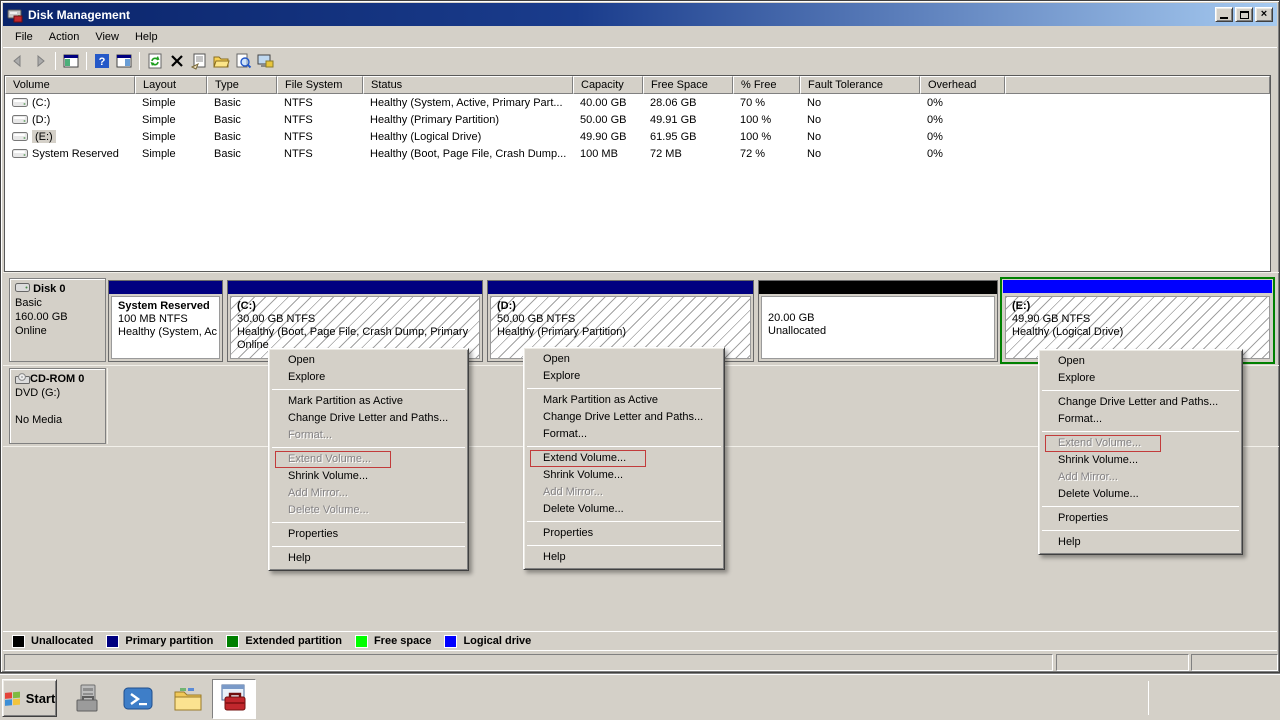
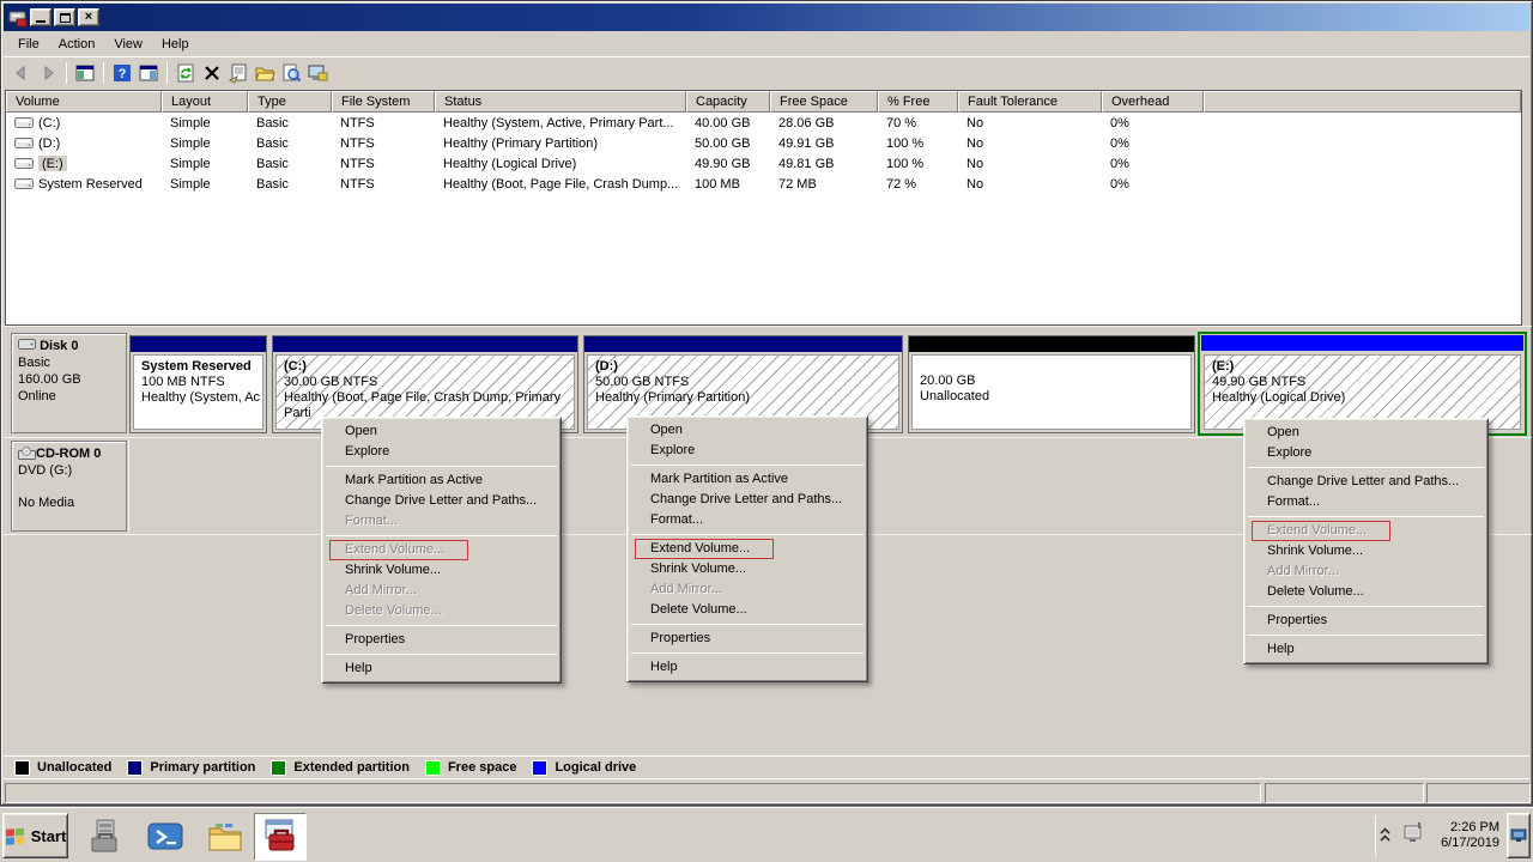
- Disk Management
  ×
  File
  Action
  View
  Help
  ?
  Volume
  Layout
  Type
  File System
  Status
  Capacity
  Free Space
  % Free
  Fault Tolerance
  Overhead
  (C:)
  Simple
  Basic
  NTFS
  Healthy (System, Active, Primary Part...
  40.00 GB
  28.06 GB
  70 %
  No
  0%
  (D:)
  Simple
  Basic
  NTFS
  Healthy (Primary Partition)
  50.00 GB
  49.91 GB
  100 %
  No
  0%
  (E:)
  Simple
  Basic
  NTFS
  Healthy (Logical Drive)
  49.90 GB
- 61.95 GB
+ 49.81 GB
  100 %
  No
  0%
  System Reserved
  Simple
  Basic
  NTFS
  Healthy (Boot, Page File, Crash Dump...
  100 MB
  72 MB
  72 %
  No
  0%
  Disk 0
  Basic
  160.00 GB
  Online
  System Reserved
  100 MB NTFS
  Healthy (System, Ac
  (C:)
  30.00 GB NTFS
- Healthy (Boot, Page File, Crash Dump, Primary Online
+ Healthy (Boot, Page File, Crash Dump, Primary Parti
  (D:)
  50.00 GB NTFS
  Healthy (Primary Partition)
  20.00 GB
  Unallocated
  (E:)
  49.90 GB NTFS
  Healthy (Logical Drive)
  CD-ROM 0
  DVD (G:)
  No Media
  Open
  Explore
  Mark Partition as Active
  Change Drive Letter and Paths...
  Format...
  Extend Volume...
  Shrink Volume...
  Add Mirror...
  Delete Volume...
  Properties
  Help
  Open
  Explore
  Mark Partition as Active
  Change Drive Letter and Paths...
  Format...
  Extend Volume...
  Shrink Volume...
  Add Mirror...
  Delete Volume...
  Properties
  Help
  Open
  Explore
  Change Drive Letter and Paths...
  Format...
  Extend Volume...
  Shrink Volume...
  Add Mirror...
  Delete Volume...
  Properties
  Help
  Unallocated
  Primary partition
  Extended partition
  Free space
  Logical drive
  Start
+ 2:26 PM
+ 6/17/2019
